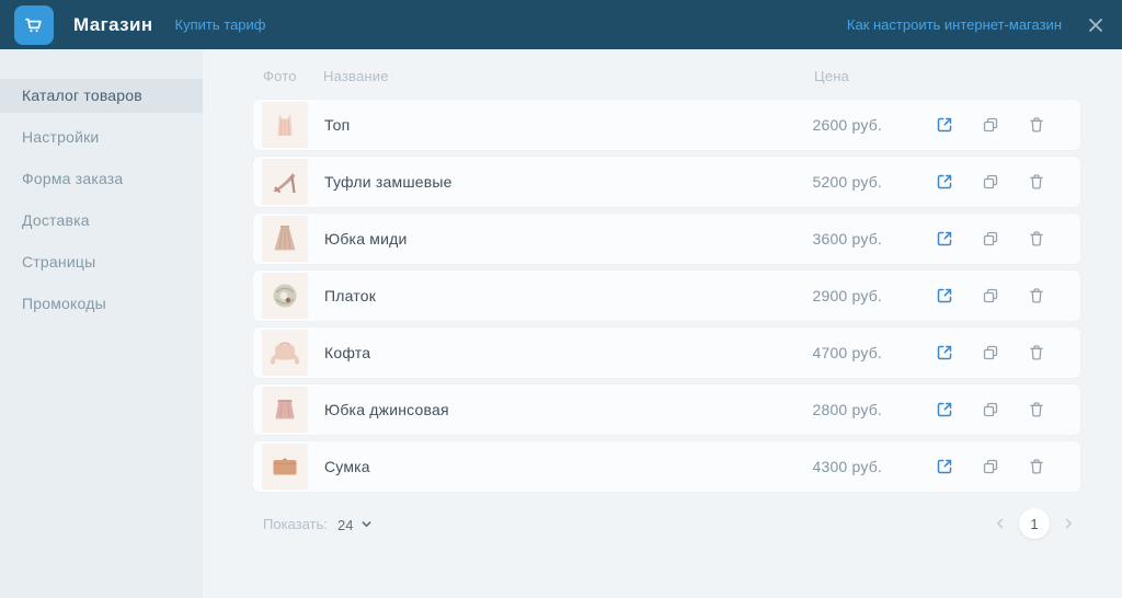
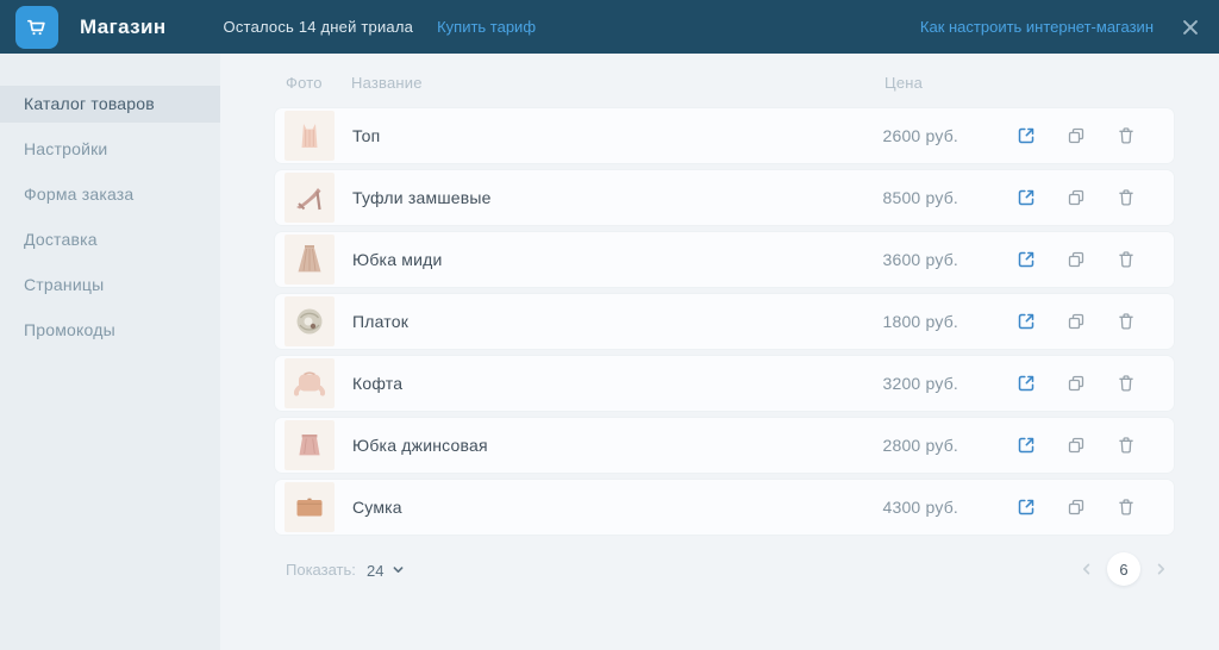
  Магазин
+ Осталось 14 дней триала
  Купить тариф
  Как настроить интернет-магазин
  Каталог товаров
  Настройки
  Форма заказа
  Доставка
  Страницы
  Промокоды
  Фото
  Название
  Цена
  Топ
  2600 руб.
  Туфли замшевые
- 5200 руб.
+ 8500 руб.
  Юбка миди
  3600 руб.
  Платок
- 2900 руб.
+ 1800 руб.
  Кофта
- 4700 руб.
+ 3200 руб.
  Юбка джинсовая
  2800 руб.
  Сумка
  4300 руб.
  Показать:
  24
- 1
+ 6
